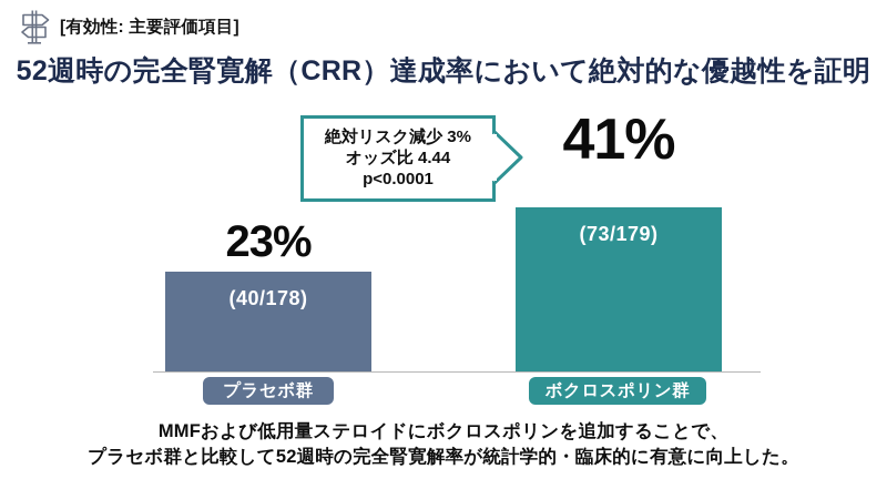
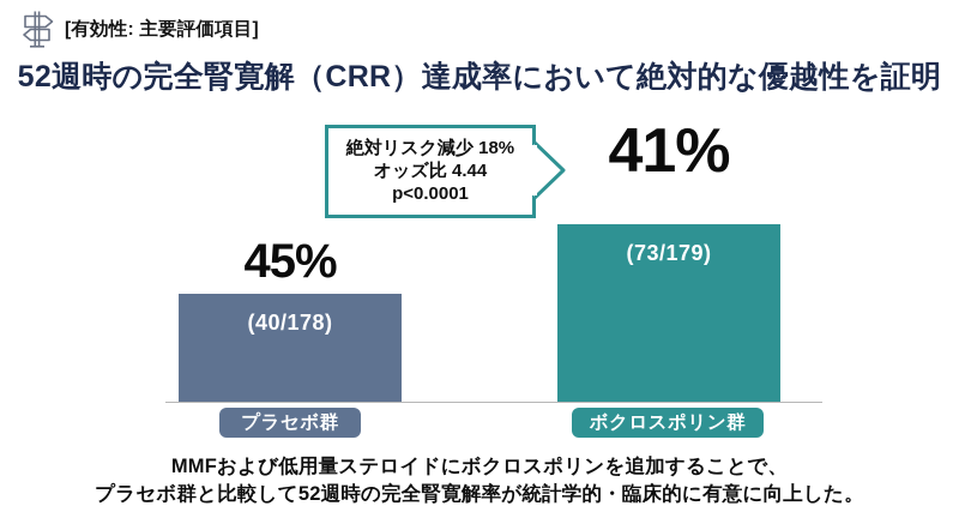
  [有効性: 主要評価項目]
  52週時の完全腎寛解（CRR）達成率において絶対的な優越性を証明
- 23%
+ 45%
  (40/178)
  プラセボ群
  41%
  (73/179)
  ボクロスポリン群
- 絶対リスク減少 3%
+ 絶対リスク減少 18%
  オッズ比 4.44
  p<0.0001
  MMFおよび低用量ステロイドにボクロスポリンを追加することで、
  プラセボ群と比較して52週時の完全腎寛解率が統計学的・臨床的に有意に向上した。
